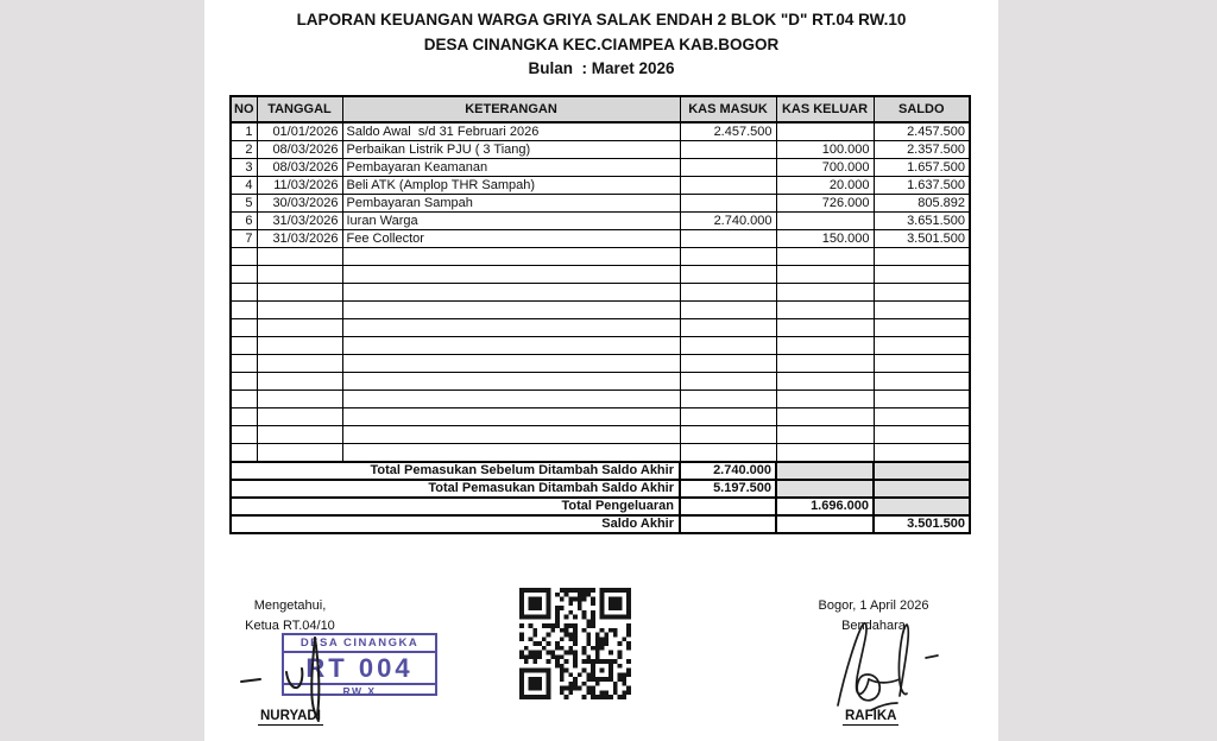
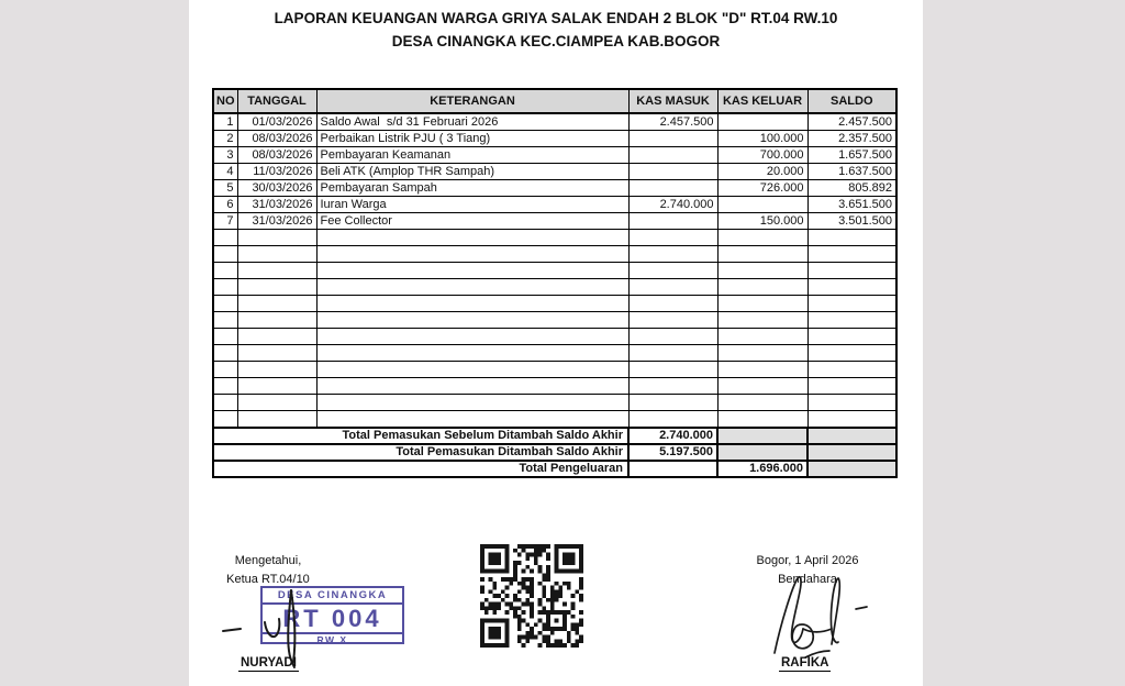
  LAPORAN KEUANGAN WARGA GRIYA SALAK ENDAH 2 BLOK "D" RT.04 RW.10
  DESA CINANGKA KEC.CIAMPEA KAB.BOGOR
- Bulan : Maret 2026
  NO	TANGGAL	KETERANGAN	KAS MASUK	KAS KELUAR	SALDO
- 1	01/01/2026	Saldo Awal s/d 31 Februari 2026	2.457.500		2.457.500
+ 1	01/03/2026	Saldo Awal s/d 31 Februari 2026	2.457.500		2.457.500
  2	08/03/2026	Perbaikan Listrik PJU ( 3 Tiang)		100.000	2.357.500
  3	08/03/2026	Pembayaran Keamanan		700.000	1.657.500
  4	11/03/2026	Beli ATK (Amplop THR Sampah)		20.000	1.637.500
  5	30/03/2026	Pembayaran Sampah		726.000	805.892
  6	31/03/2026	Iuran Warga	2.740.000		3.651.500
  7	31/03/2026	Fee Collector		150.000	3.501.500
  Total Pemasukan Sebelum Ditambah Saldo Akhir	2.740.000
  Total Pemasukan Ditambah Saldo Akhir	5.197.500
  Total Pengeluaran		1.696.000
- Saldo Akhir			3.501.500
  Mengetahui,
  Ketua RT.04/10
  DSA CINANGKA
  T 004
  RW X
  NURYADI
  Bogor, 1 April 2026
  Bedahara
  RAFIKA
